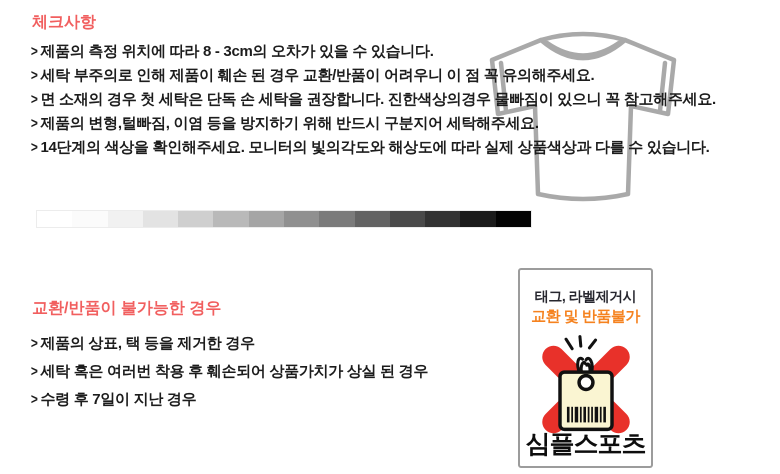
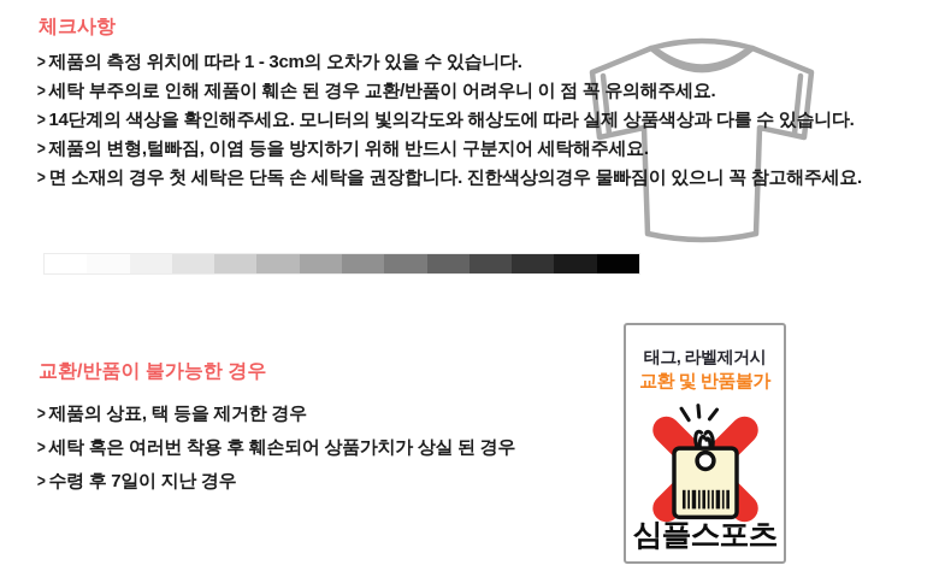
  체크사항
- > 제품의 측정 위치에 따라 8 - 3cm의 오차가 있을 수 있습니다.
+ > 제품의 측정 위치에 따라 1 - 3cm의 오차가 있을 수 있습니다.
  > 세탁 부주의로 인해 제품이 훼손 된 경우 교환/반품이 어려우니 이 점 꼭 유의해주세요.
- > 면 소재의 경우 첫 세탁은 단독 손 세탁을 권장합니다. 진한색상의경우 물빠짐이 있으니 꼭 참고해주세요.
+ > 14단계의 색상을 확인해주세요. 모니터의 빛의각도와 해상도에 따라 실제 상품색상과 다를 수 있습니다.
  > 제품의 변형,털빠짐, 이염 등을 방지하기 위해 반드시 구분지어 세탁해주세요.
- > 14단계의 색상을 확인해주세요. 모니터의 빛의각도와 해상도에 따라 실제 상품색상과 다를 수 있습니다.
+ > 면 소재의 경우 첫 세탁은 단독 손 세탁을 권장합니다. 진한색상의경우 물빠짐이 있으니 꼭 참고해주세요.
  교환/반품이 불가능한 경우
  > 제품의 상표, 택 등을 제거한 경우
  > 세탁 혹은 여러번 착용 후 훼손되어 상품가치가 상실 된 경우
  > 수령 후 7일이 지난 경우
  태그, 라벨제거시
  교환 및 반품불가
  심플스포츠
